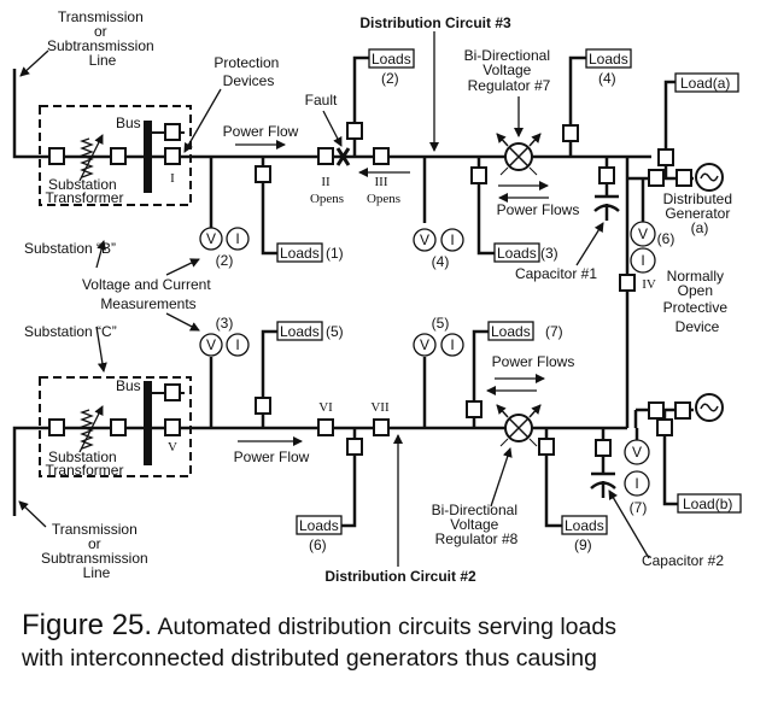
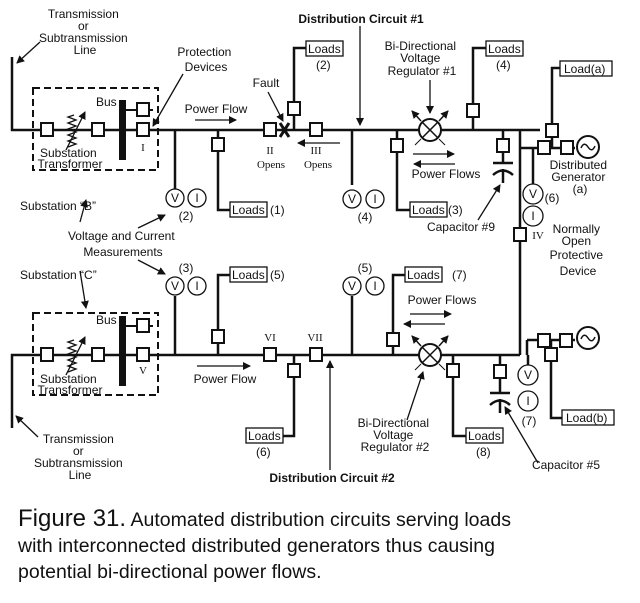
  V
  I
  V
  I
  V
  I
  V
  I
  V
  I
  V
  I
  (2)
  (3)
  (4)
  (5)
  (6)
  (7)
  Loads
  (2)
  Loads
  (4)
  Load(a)
  Loads
  (1)
  Loads
  (3)
  Loads
  (5)
  Loads
  (7)
  Loads
  (6)
  Loads
- (9)
+ (8)
  Load(b)
  I
  II
  Opens
  III
  Opens
  IV
  V
  VI
  VII
  Transmission or Subtransmission Line
  Protection Devices
  Fault
  Power Flow
- Bi-Directional Voltage Regulator #7
+ Bi-Directional Voltage Regulator #1
  Power Flows
- Capacitor #1
+ Capacitor #9
  Distributed Generator (a)
  Normally Open Protective Device
  Substation Transformer
  Substation Transformer
  Voltage and Current Measurements
  Power Flows
  Power Flow
- Bi-Directional Voltage Regulator #8
+ Bi-Directional Voltage Regulator #2
- Capacitor #2
+ Capacitor #5
  Transmission or Subtransmission Line
  Bus
  Bus
  Substation “B”
  Substation “C”
- Distribution Circuit #3
+ Distribution Circuit #1
  Distribution Circuit #2
- Figure 25. Automated distribution circuits serving loads
+ Figure 31. Automated distribution circuits serving loads
  with interconnected distributed generators thus causing
+ potential bi-directional power flows.
